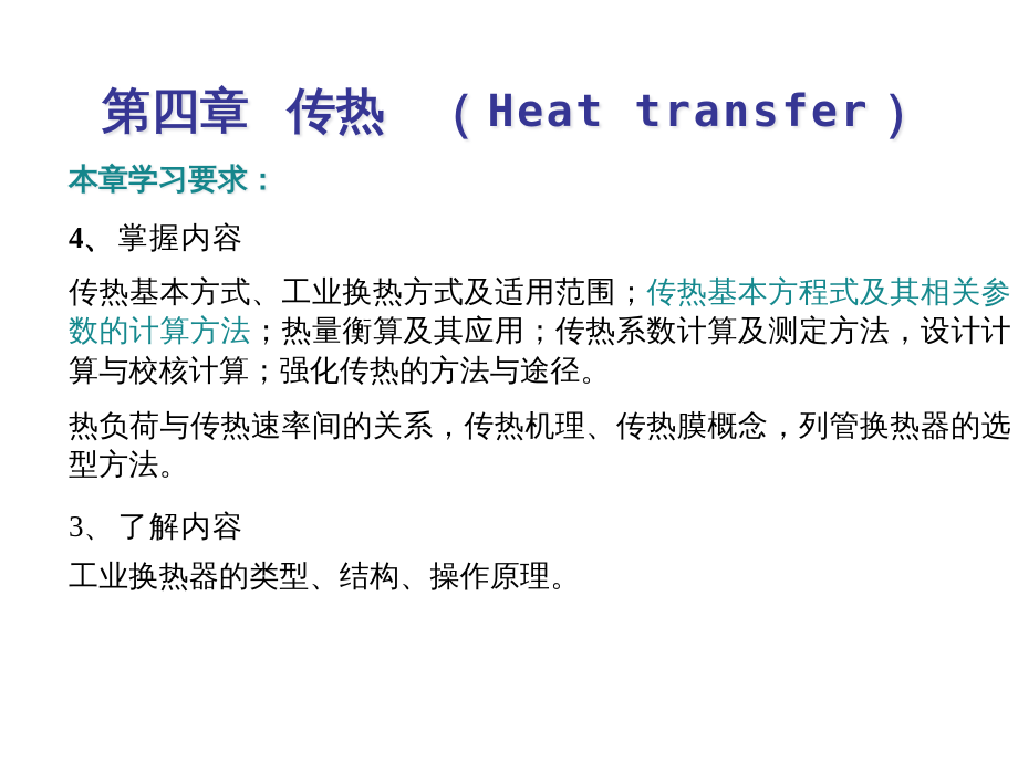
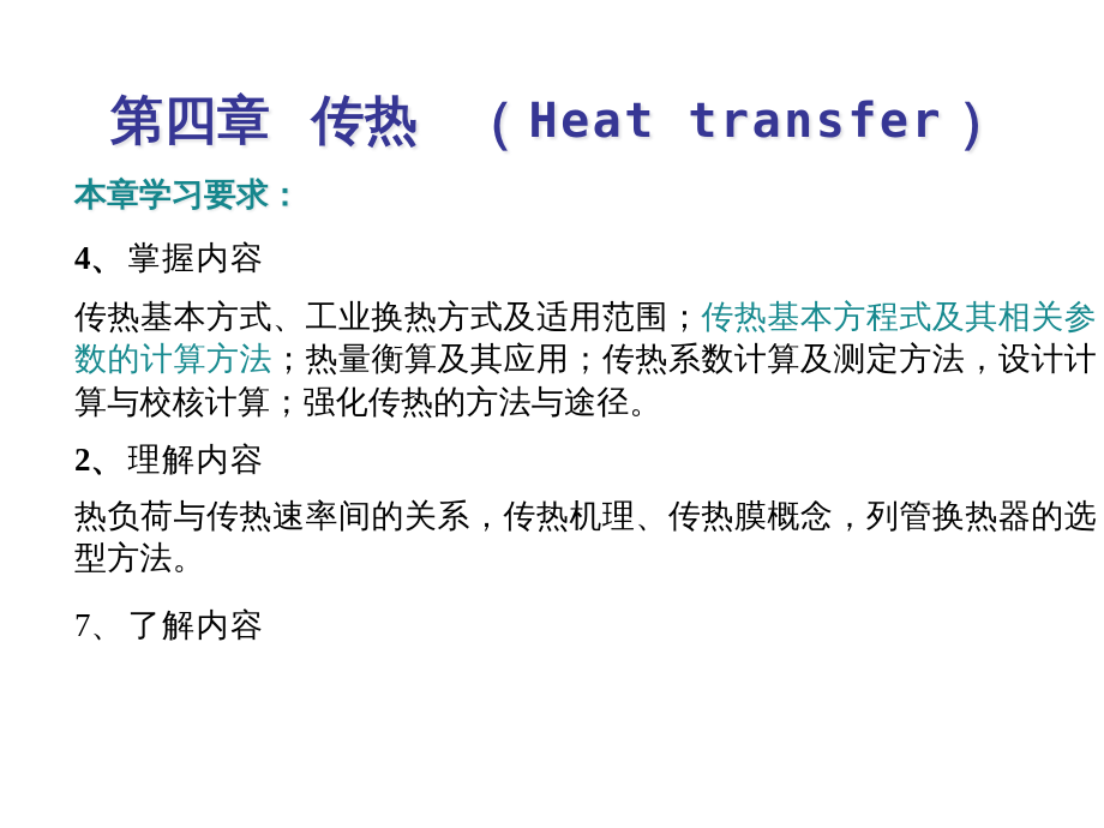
  第四章
  传热
  （
  Heat transfer
  ）
  本章学习要求：
  4、 掌握内容
  传热基本方式、工业换热方式及适用范围；传热基本方程式及其相关参数的计算方法；热量衡算及其应用；传热系数计算及测定方法，设计计算与校核计算；强化传热的方法与途径。
+ 2、 理解内容
  热负荷与传热速率间的关系，传热机理、传热膜概念，列管换热器的选型方法。
- 3、 了解内容
+ 7、 了解内容
- 工业换热器的类型、结构、操作原理。
